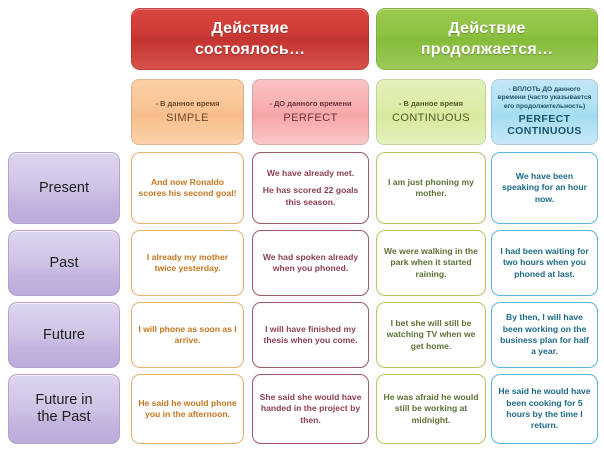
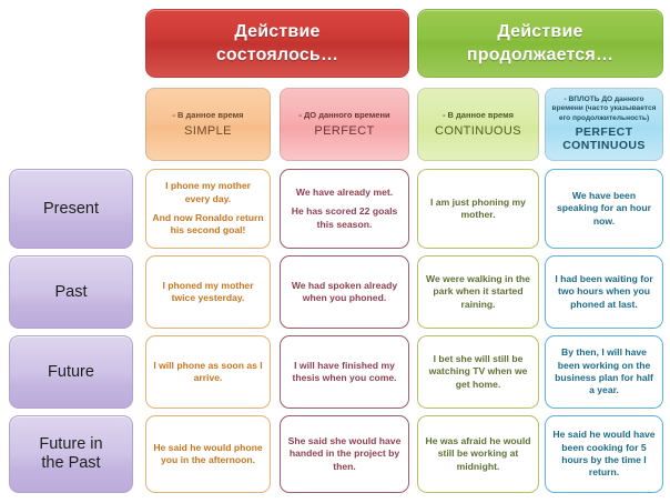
  Действие
  состоялось…
  Действие
  продолжается…
  - В данное время
  SIMPLE
  - ДО данного времени
  PERFECT
  - В данное время
  CONTINUOUS
  PERFECT
  CONTINUOUS
  Present
  Past
  Future
  Future in
  the Past
+ I phone my mother every day.
- And now Ronaldo scores his second goal!
+ And now Ronaldo return his second goal!
  We have already met.
  He has scored 22 goals this season.
  I am just phoning my mother.
  We have been speaking for an hour now.
- I already my mother twice yesterday.
+ I phoned my mother twice yesterday.
  We had spoken already when you phoned.
  We were walking in the park when it started raining.
  I had been waiting for two hours when you phoned at last.
  I will phone as soon as I arrive.
  I will have finished my thesis when you come.
  I bet she will still be watching TV when we get home.
  By then, I will have been working on the business plan for half a year.
  He said he would phone you in the afternoon.
  She said she would have handed in the project by then.
  He was afraid he would still be working at midnight.
  He said he would have been cooking for 5 hours by the time I return.
